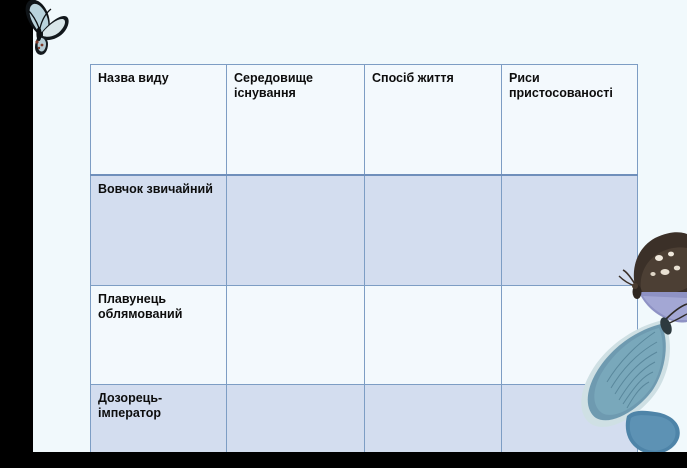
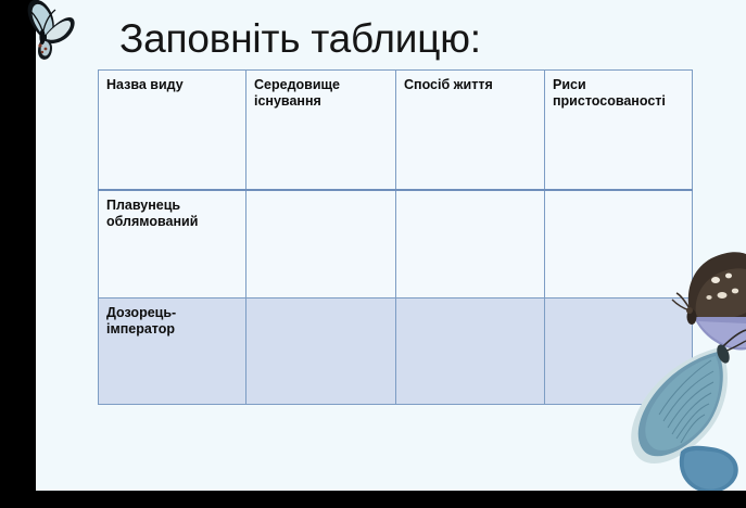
+ Заповніть таблицю:
  Назва виду	Середовище існування	Спосіб життя	Риси пристосованості
- Вовчок звичайний
  Плавунець облямований
  Дозорець-імператор
